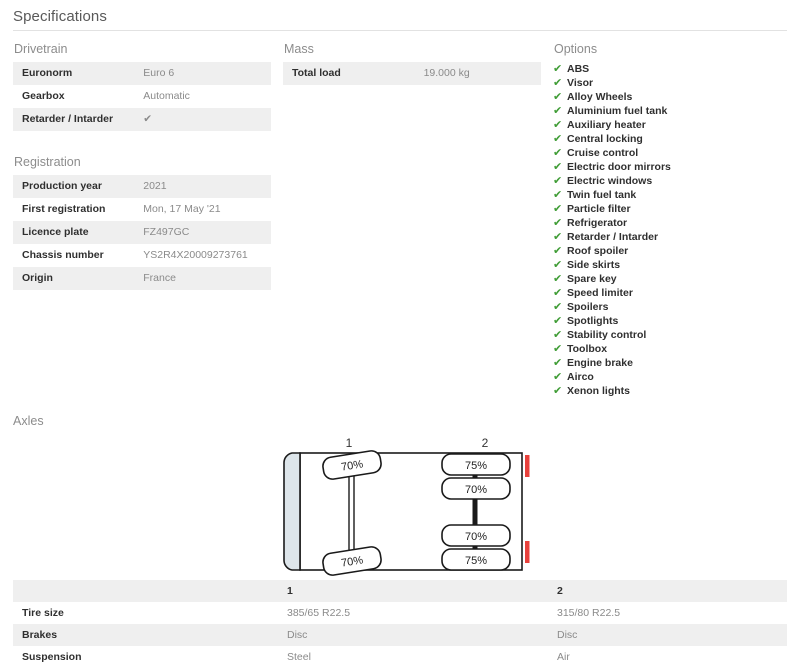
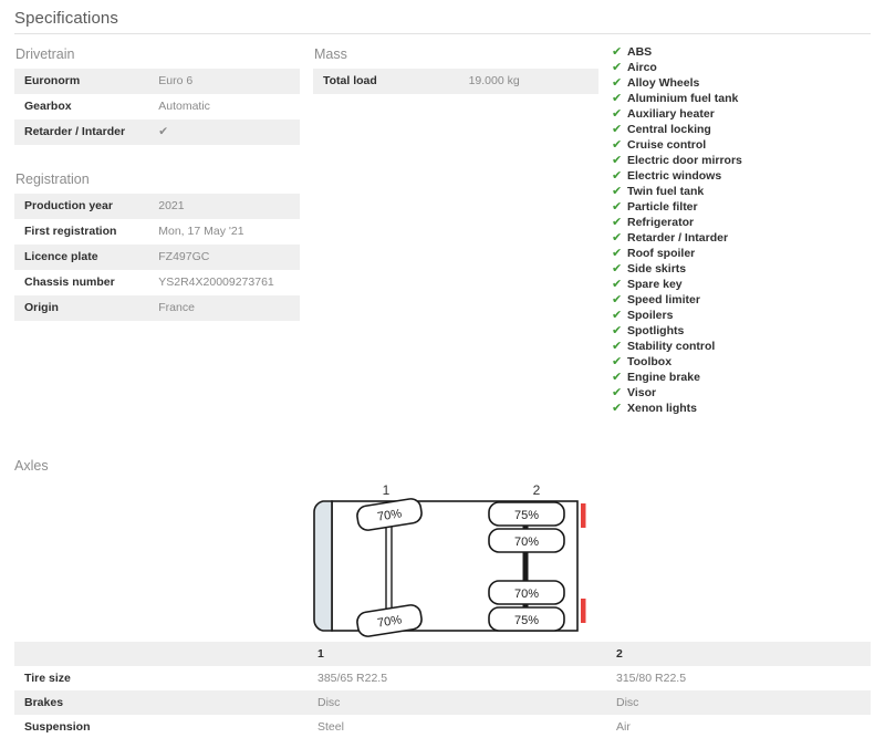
  Specifications
  Drivetrain
  Euronorm	Euro 6
  Gearbox	Automatic
  Retarder / Intarder	✔
  Registration
  Production year	2021
  First registration	Mon, 17 May '21
  Licence plate	FZ497GC
  Chassis number	YS2R4X20009273761
  Origin	France
  Mass
  Total load	19.000 kg
- Options
  ✔
  ABS
  ✔
- Visor
+ Airco
  ✔
  Alloy Wheels
  ✔
  Aluminium fuel tank
  ✔
  Auxiliary heater
  ✔
  Central locking
  ✔
  Cruise control
  ✔
  Electric door mirrors
  ✔
  Electric windows
  ✔
  Twin fuel tank
  ✔
  Particle filter
  ✔
  Refrigerator
  ✔
  Retarder / Intarder
  ✔
  Roof spoiler
  ✔
  Side skirts
  ✔
  Spare key
  ✔
  Speed limiter
  ✔
  Spoilers
  ✔
  Spotlights
  ✔
  Stability control
  ✔
  Toolbox
  ✔
  Engine brake
  ✔
- Airco
+ Visor
  ✔
  Xenon lights
  Axles
  75%
  70%
  70%
  75%
  1
  2
  	1	2
  Tire size	385/65 R22.5	315/80 R22.5
  Brakes	Disc	Disc
  Suspension	Steel	Air
